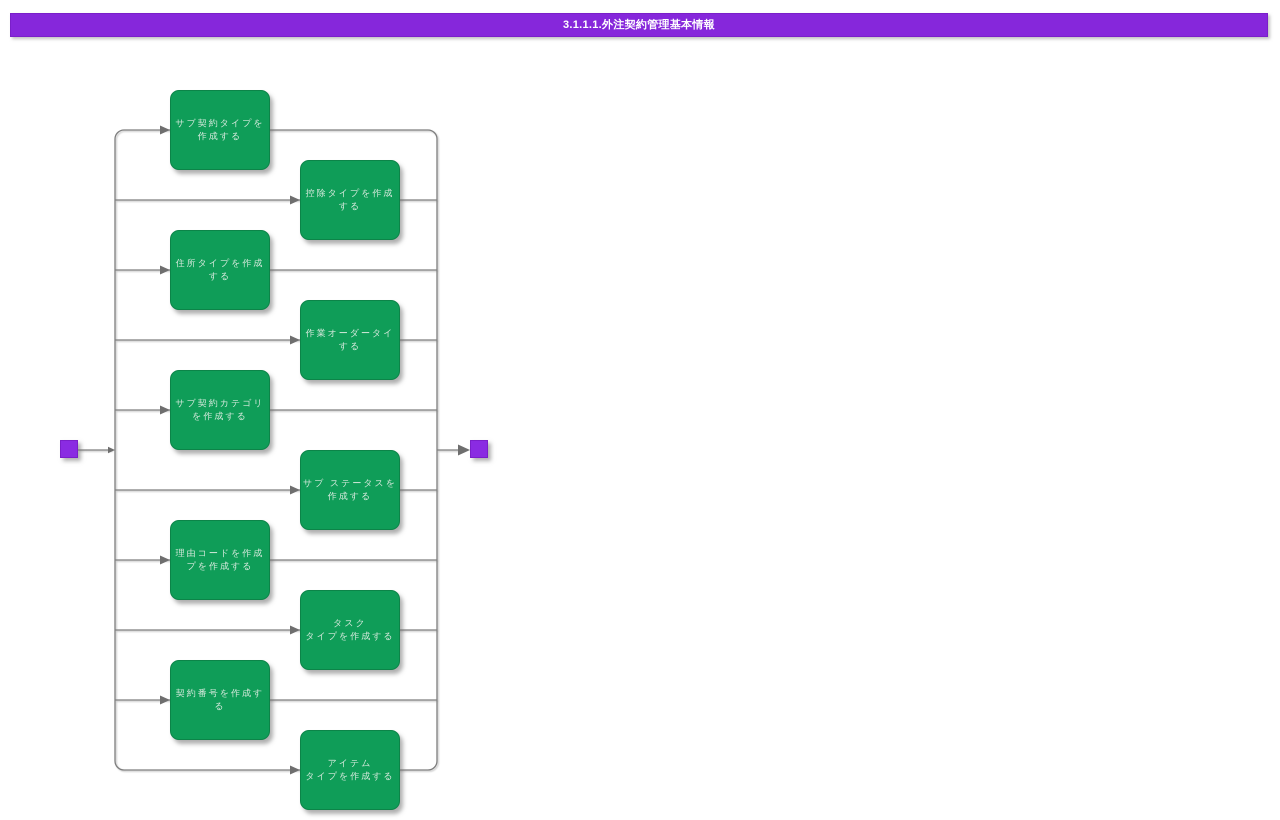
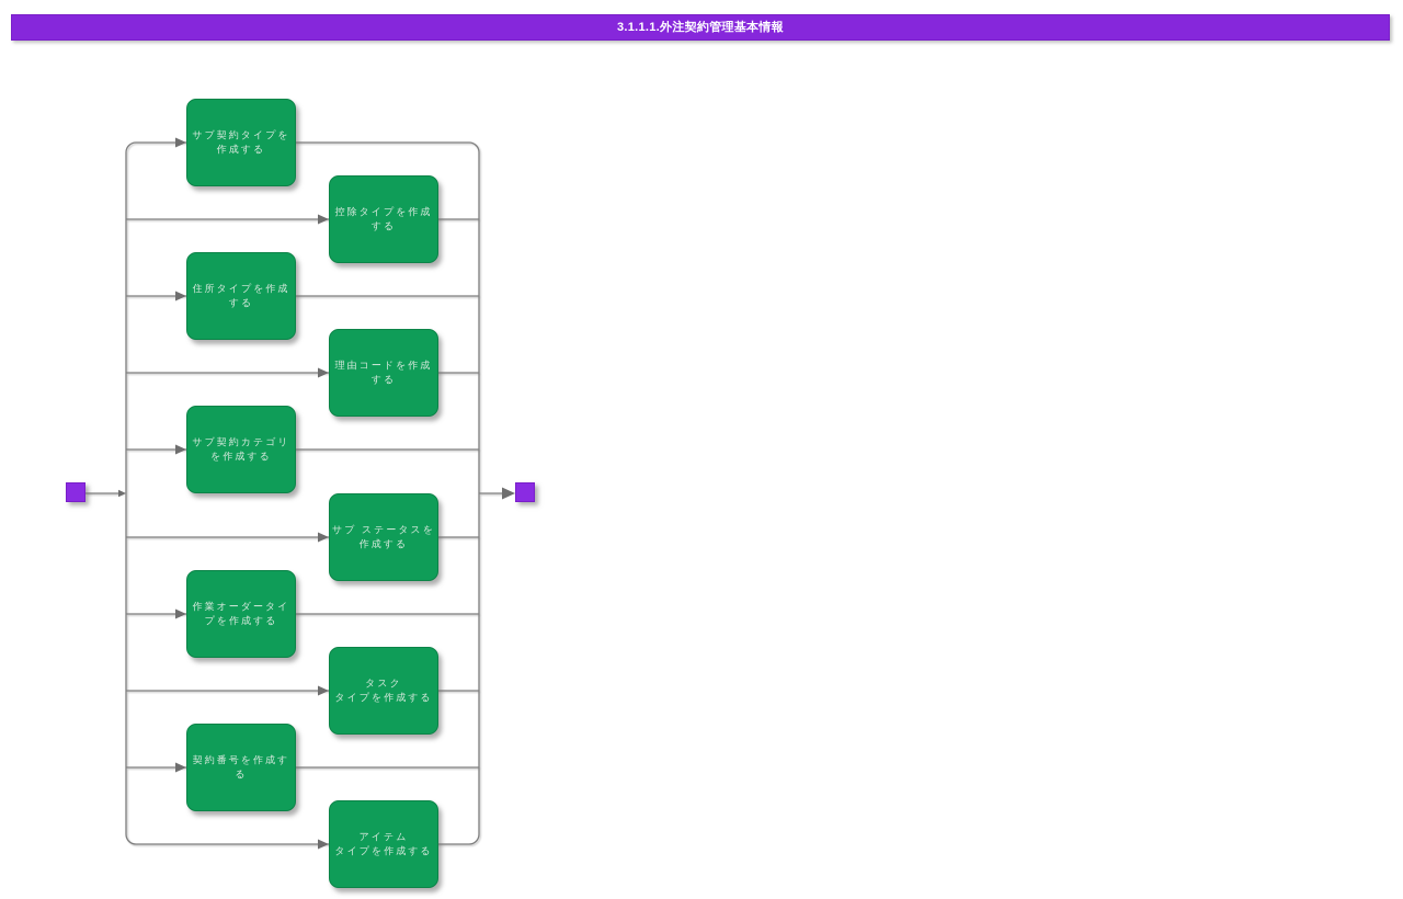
  3.1.1.1.外注契約管理基本情報
  サブ契約タイプを
  作成する
  住所タイプを作成
  する
  サブ契約カテゴリ
  を作成する
- 理由コードを作成
+ 作業オーダータイ
  プを作成する
  契約番号を作成す
  る
  控除タイプを作成
  する
- 作業オーダータイ
+ 理由コードを作成
  する
  サブ ステータスを
  作成する
  タスク
  タイプを作成する
  アイテム
  タイプを作成する
